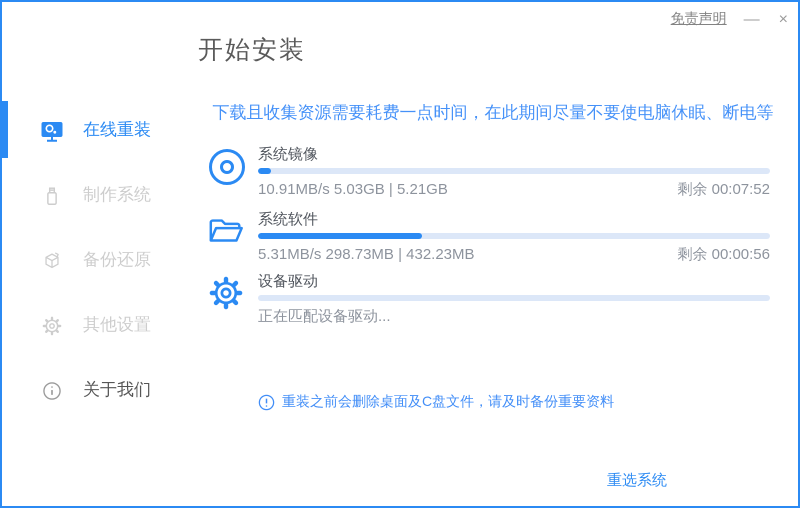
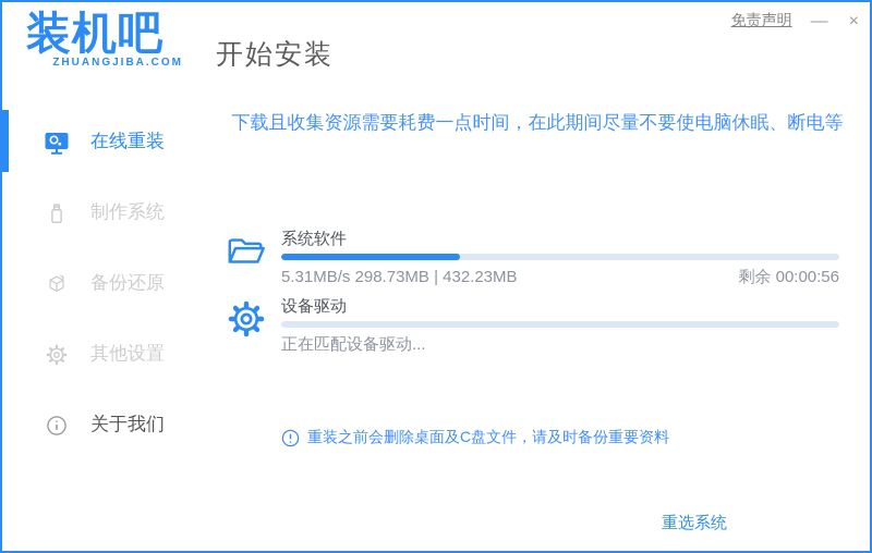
+ 装机吧
+ ZHUANGJIBA.COM
  开始安装
  免责声明
  —
  ×
  在线重装
  制作系统
  备份还原
  其他设置
  关于我们
  下载且收集资源需要耗费一点时间，在此期间尽量不要使电脑休眠、断电等
- 系统镜像
- 10.91MB/s 5.03GB | 5.21GB
- 剩余 00:07:52
  系统软件
  5.31MB/s 298.73MB | 432.23MB
  剩余 00:00:56
  设备驱动
  正在匹配设备驱动...
  重装之前会删除桌面及C盘文件，请及时备份重要资料
  重选系统
